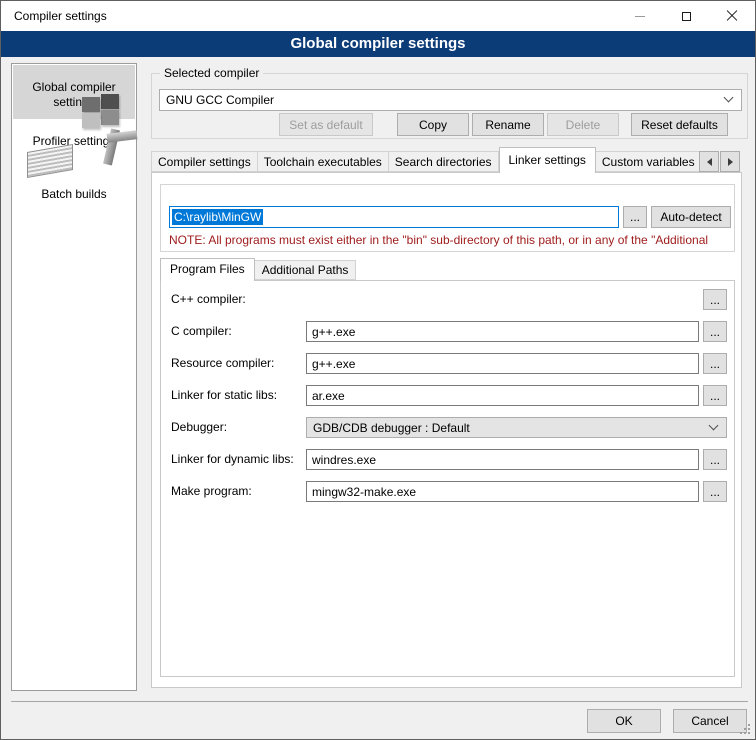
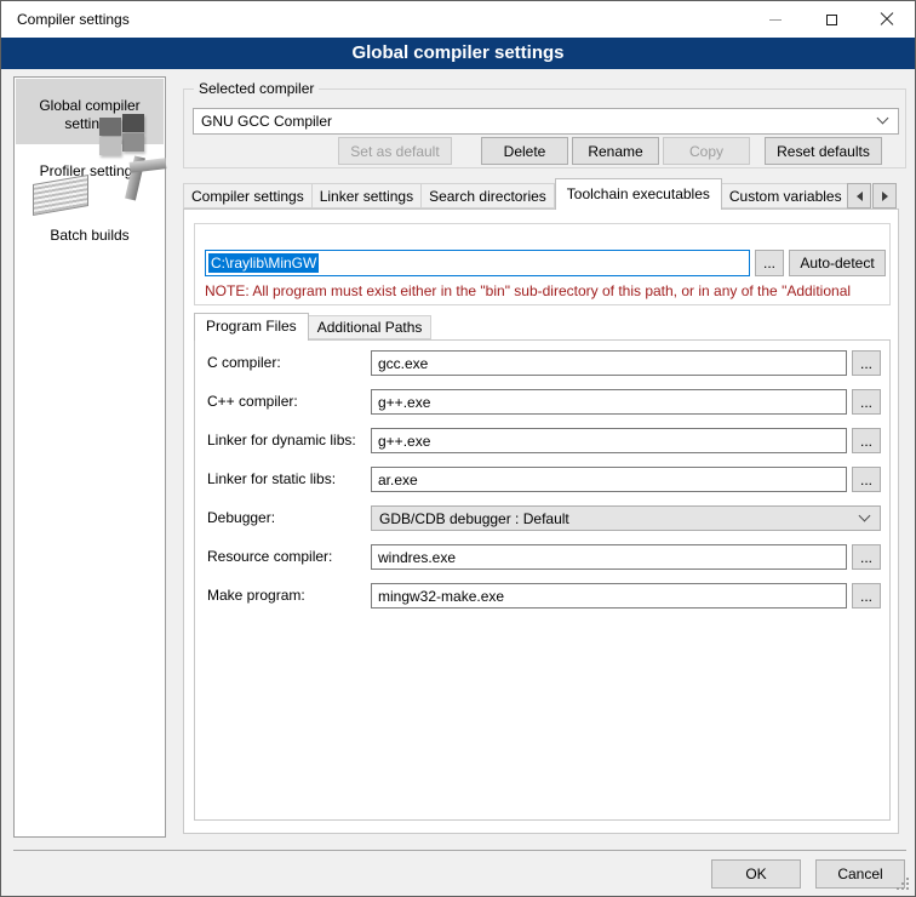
  Compiler settings
  Global compiler settings
  Global compiler settin
  Profiler setting
  Batch builds
  Selected compiler
  GNU GCC Compiler
  Set as default
- Copy
+ Delete
  Rename
- Delete
+ Copy
  Reset defaults
  Compiler settings
- Toolchain executables
+ Linker settings
  Search directories
- Linker settings
+ Toolchain executables
  Custom variables
  C:\raylib\MinGW
  ...
  Auto-detect
- NOTE: All programs must exist either in the "bin" sub-directory of this path, or in any of the "Additional
+ NOTE: All program must exist either in the "bin" sub-directory of this path, or in any of the "Additional
  Program Files
  Additional Paths
- C++ compiler:
+ C compiler:
+ gcc.exe
  ...
- C compiler:
+ C++ compiler:
  g++.exe
  ...
- Resource compiler:
+ Linker for dynamic libs:
  g++.exe
  ...
  Linker for static libs:
  ar.exe
  ...
  Debugger:
  GDB/CDB debugger : Default
- Linker for dynamic libs:
+ Resource compiler:
  windres.exe
  ...
  Make program:
  mingw32-make.exe
  ...
  OK
  Cancel
